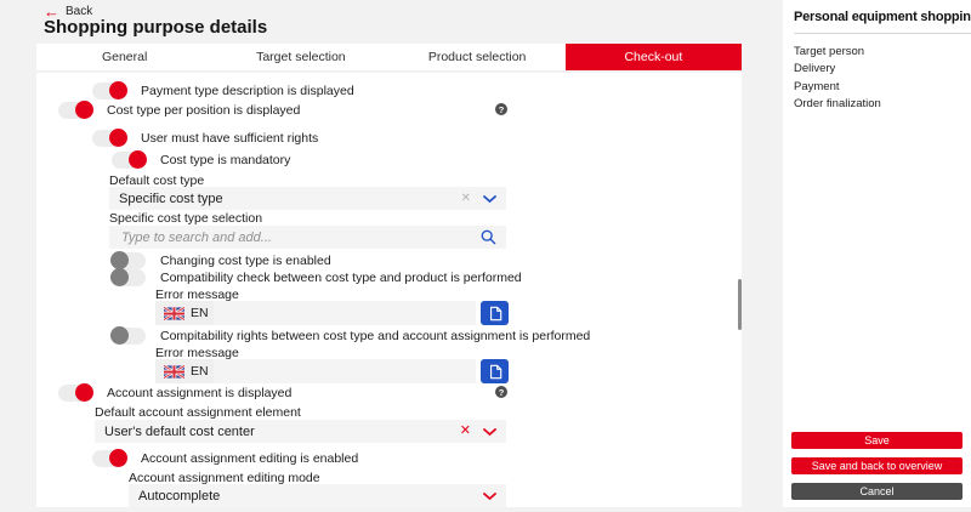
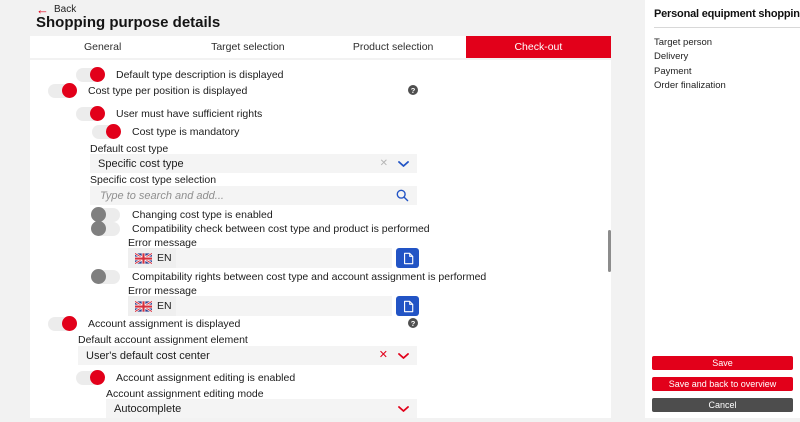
  ←
  Back
  Shopping purpose details
  General
  Target selection
  Product selection
  Check-out
- Payment type description is displayed
+ Default type description is displayed
  Cost type per position is displayed
  ?
  User must have sufficient rights
  Cost type is mandatory
  Default cost type
  Specific cost type
  ✕
  Specific cost type selection
  Type to search and add...
  Changing cost type is enabled
  Compatibility check between cost type and product is performed
  Error message
  EN
  Compitability rights between cost type and account assignment is performed
  Error message
  EN
  Account assignment is displayed
  ?
  Default account assignment element
  User's default cost center
  ✕
  Account assignment editing is enabled
  Account assignment editing mode
  Autocomplete
  Personal equipment shoppin
  Target person
  Delivery
  Payment
  Order finalization
  Save
  Save and back to overview
  Cancel
